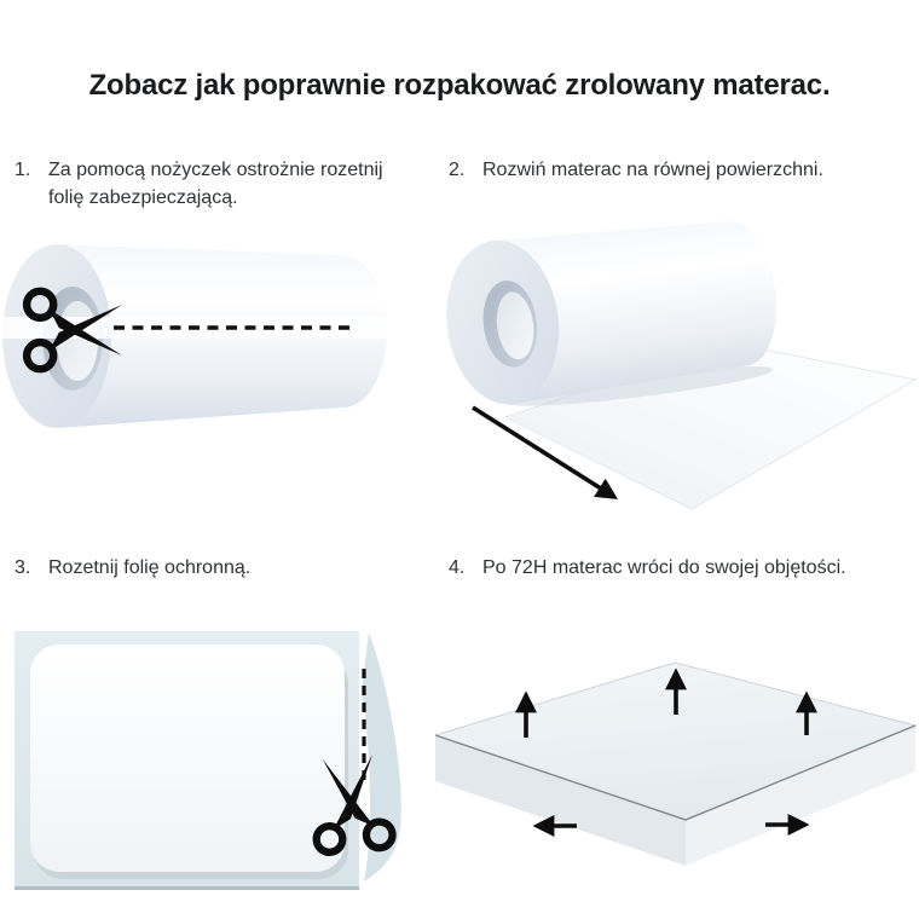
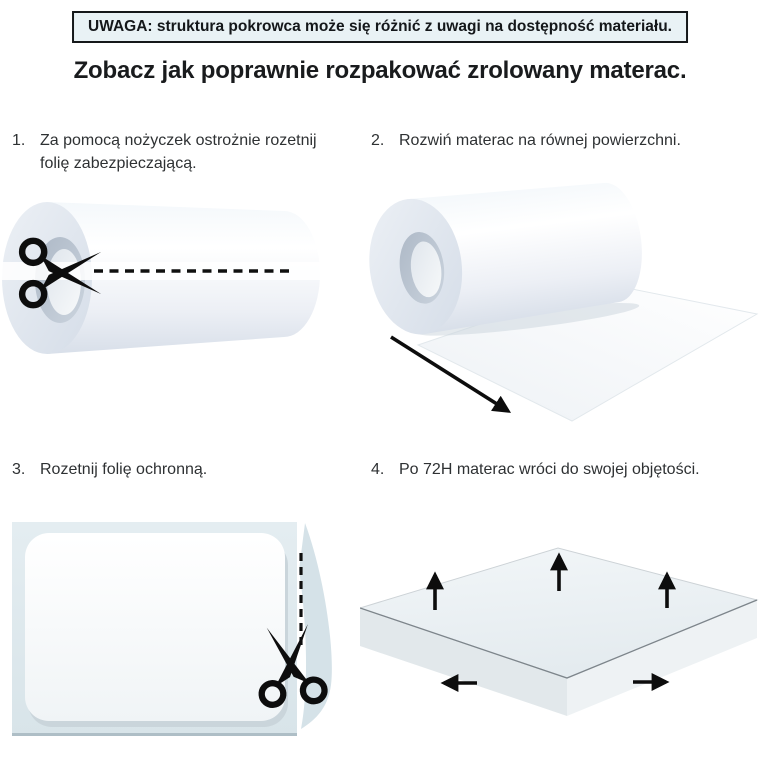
+ UWAGA: struktura pokrowca może się różnić z uwagi na dostępność materiału.
  Zobacz jak poprawnie rozpakować zrolowany materac.
  1.
  Za pomocą nożyczek ostrożnie rozetnij folię zabezpieczającą.
  2.
  Rozwiń materac na równej powierzchni.
  3.
  Rozetnij folię ochronną.
  4.
  Po 72H materac wróci do swojej objętości.
